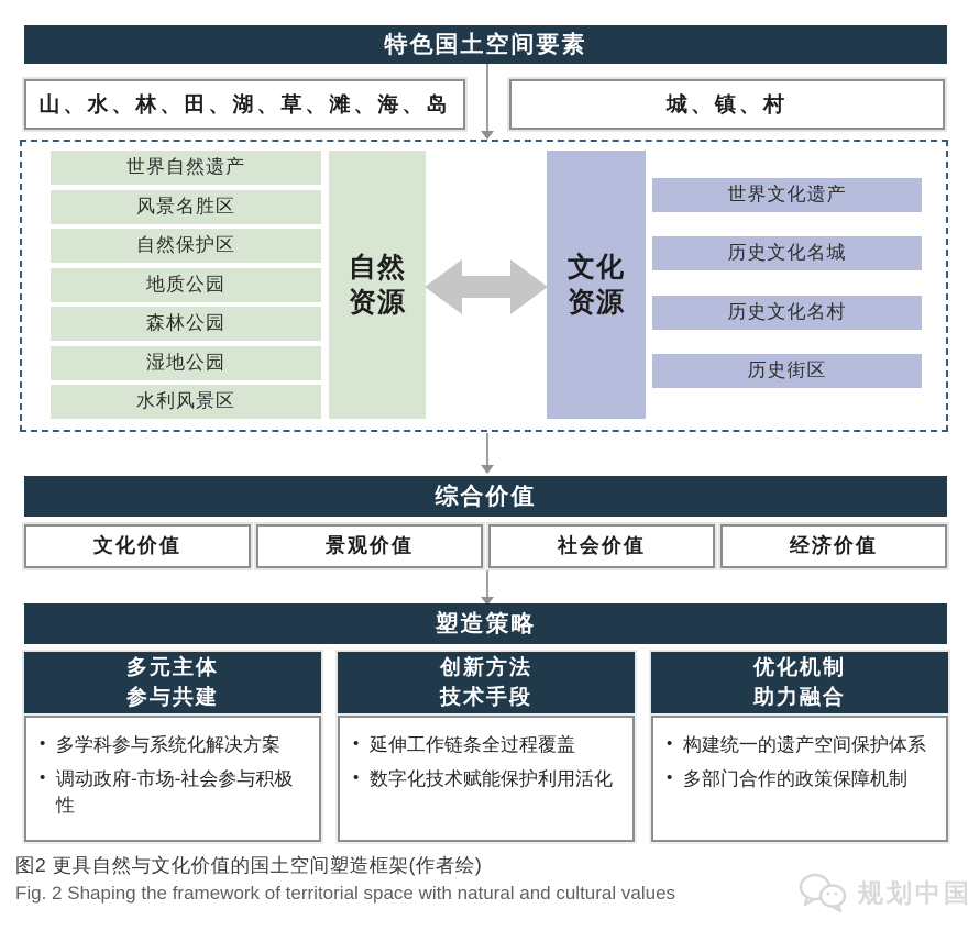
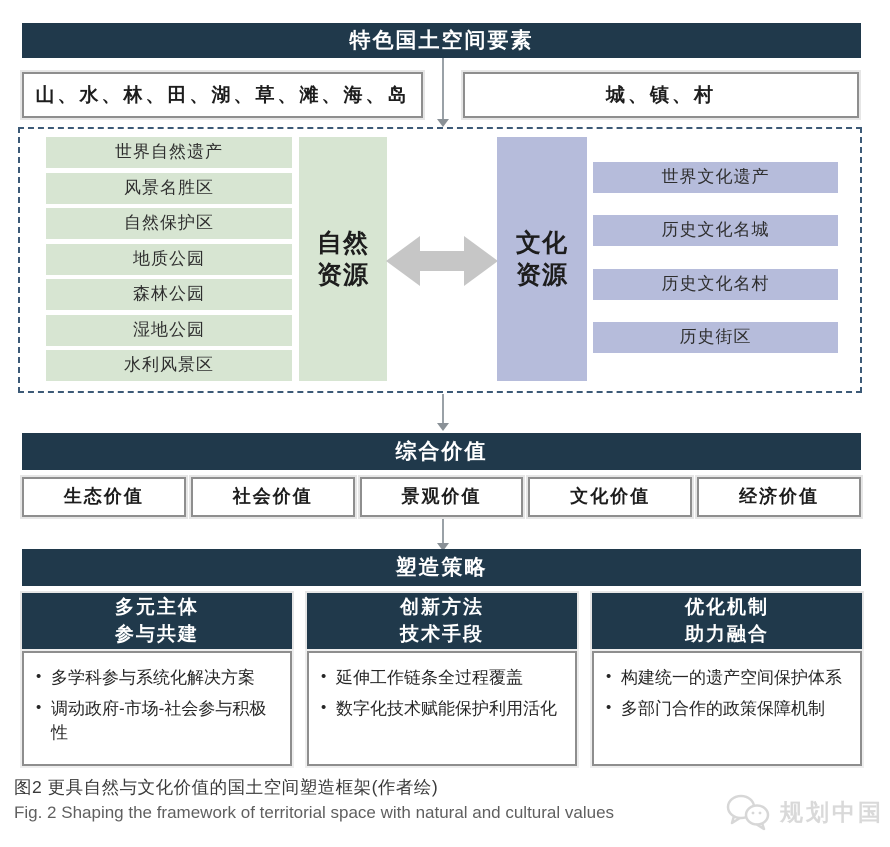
  特色国土空间要素
  山、水、林、田、湖、草、滩、海、岛
  城、镇、村
  世界自然遗产
  风景名胜区
  自然保护区
  地质公园
  森林公园
  湿地公园
  水利风景区
  自然
  资源
  文化
  资源
  世界文化遗产
  历史文化名城
  历史文化名村
  历史街区
  综合价值
+ 生态价值
- 文化价值
+ 社会价值
  景观价值
- 社会价值
+ 文化价值
  经济价值
  塑造策略
  多元主体
  参与共建
  多学科参与系统化解决方案
  调动政府-市场-社会参与积极性
  创新方法
  技术手段
  延伸工作链条全过程覆盖
  数字化技术赋能保护利用活化
  优化机制
  助力融合
  构建统一的遗产空间保护体系
  多部门合作的政策保障机制
  图2 更具自然与文化价值的国土空间塑造框架(作者绘)
  Fig. 2 Shaping the framework of territorial space with natural and cultural values
  规划中国
